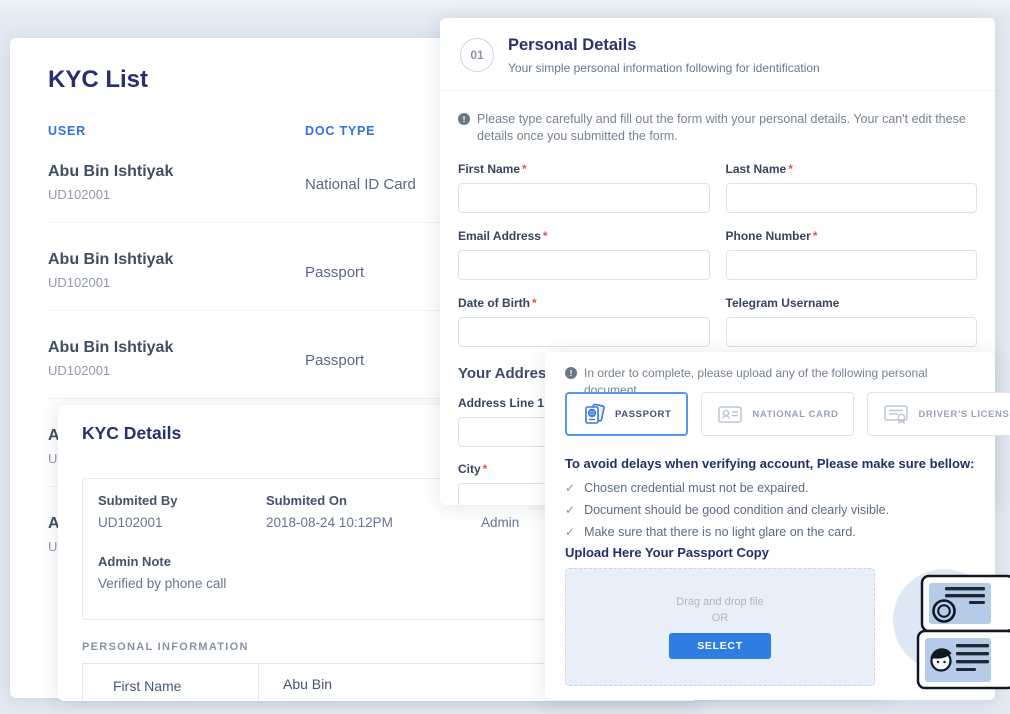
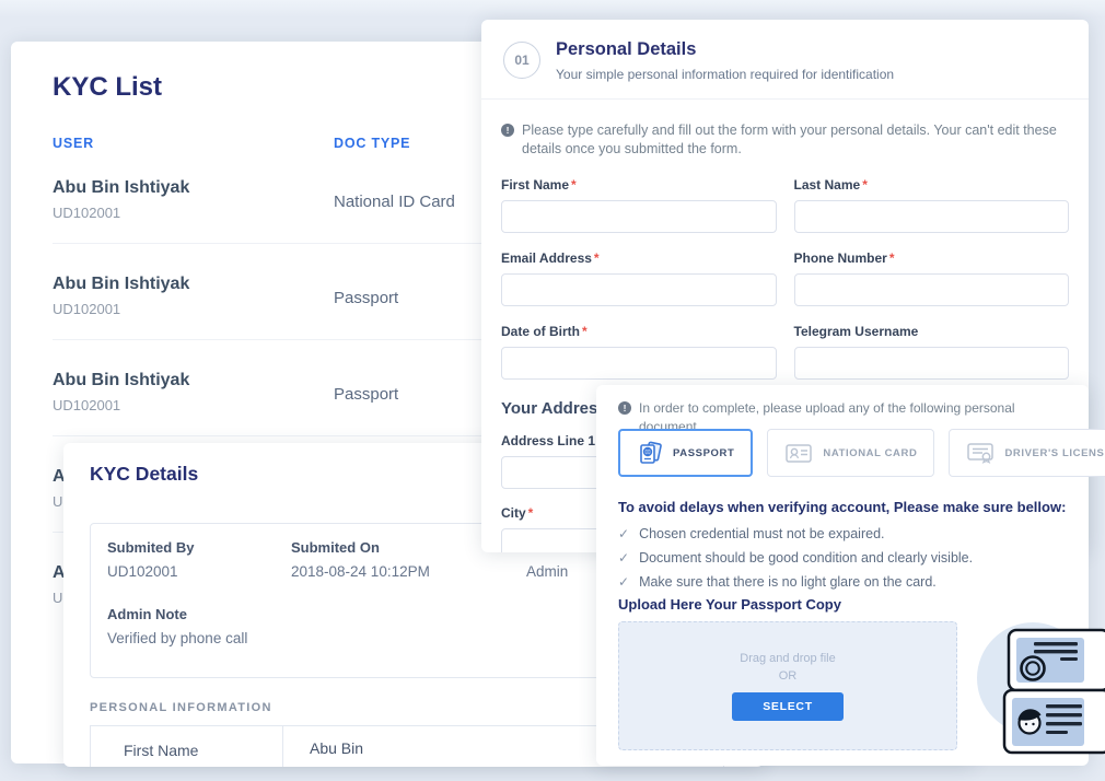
  KYC List
  USER
  DOC TYPE
  Abu Bin Ishtiyak
  UD102001
  National ID Card
  Abu Bin Ishtiyak
  UD102001
  Passport
  Abu Bin Ishtiyak
  UD102001
  Passport
  KYC Details
  Submited By
  UD102001
  Submited On
  2018-08-24 10:12PM
  Admin
  Admin Note
  Verified by phone call
  PERSONAL INFORMATION
  First Name
  Abu Bin
  01
  Personal Details
- Your simple personal information following for identification
+ Your simple personal information required for identification
  !
  Please type carefully and fill out the form with your personal details. Your can't edit these details once you submitted the form.
  First Name *
  Last Name *
  Email Address *
  Phone Number *
  Date of Birth *
  Telegram Username
  Your Addres
  Address Line 1
  City *
  !
  In order to complete, please upload any of the following personal document.
  PASSPORT
  NATIONAL CARD
  DRIVER'S LICENS
  To avoid delays when verifying account, Please make sure bellow:
  ✓
  Chosen credential must not be expaired.
  ✓
  Document should be good condition and clearly visible.
  ✓
  Make sure that there is no light glare on the card.
  Upload Here Your Passport Copy
  Drag and drop file
  OR
  SELECT
